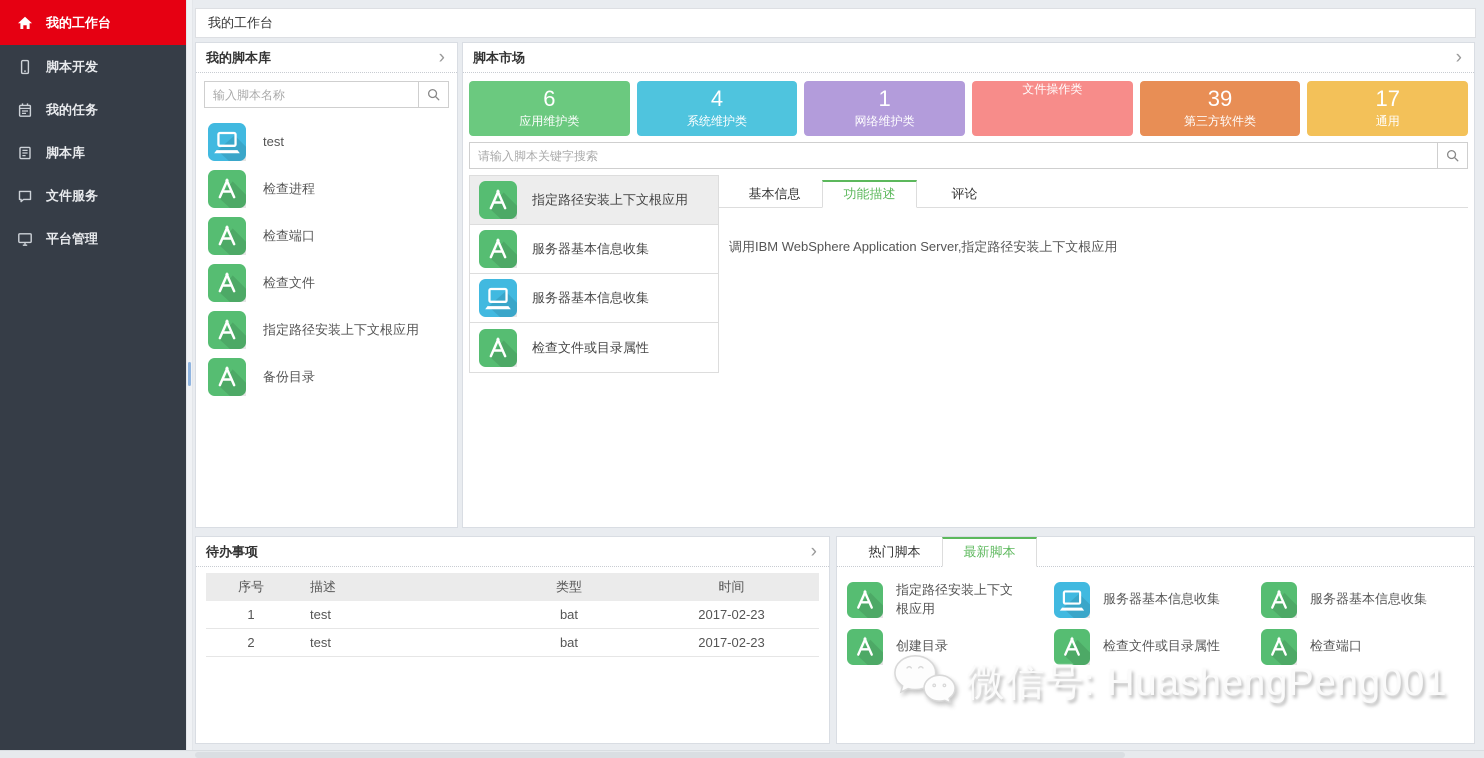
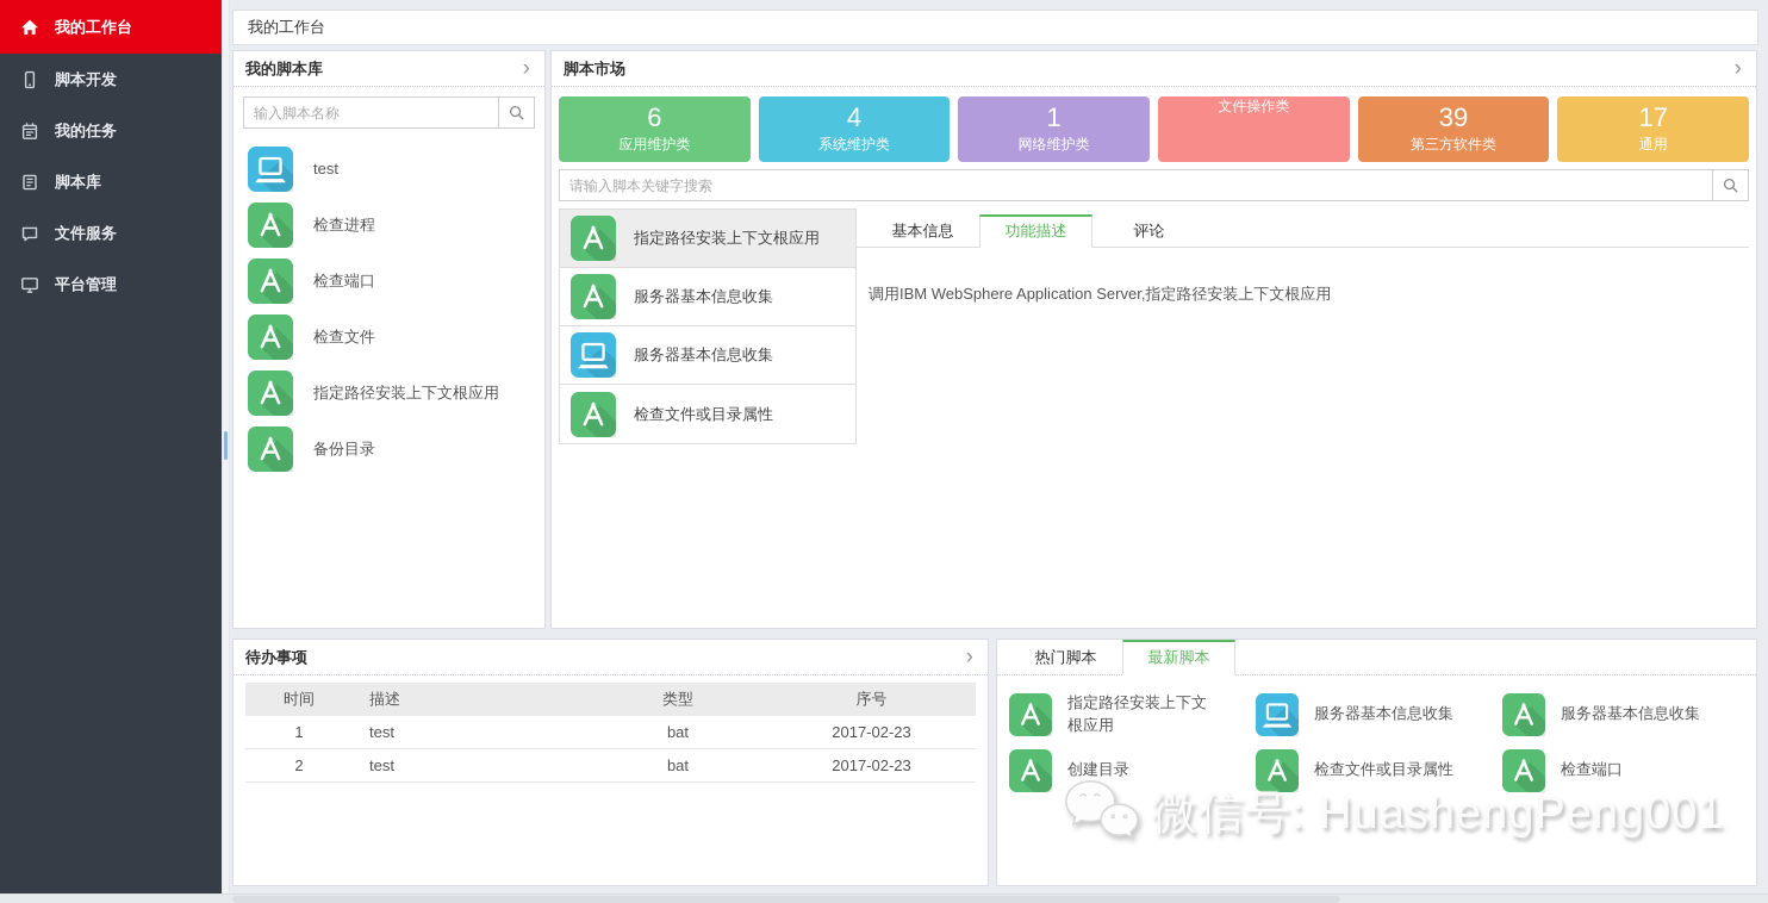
  我的工作台
  脚本开发
  我的任务
  脚本库
  文件服务
  平台管理
  我的工作台
  我的脚本库
  ›
  输入脚本名称
  test
  检查进程
  检查端口
  检查文件
  指定路径安装上下文根应用
  备份目录
  脚本市场
  ›
  6
  应用维护类
  4
  系统维护类
  1
  网络维护类
  文件操作类
  39
  第三方软件类
  17
  通用
  请输入脚本关键字搜索
  指定路径安装上下文根应用
  服务器基本信息收集
  服务器基本信息收集
  检查文件或目录属性
  基本信息
  功能描述
  评论
  调用IBM WebSphere Application Server,指定路径安装上下文根应用
  待办事项
  ›
- 序号
+ 时间
  描述
  类型
- 时间
+ 序号
  1
  test
  bat
  2017-02-23
  2
  test
  bat
  2017-02-23
  热门脚本
  最新脚本
  指定路径安装上下文根应用
  服务器基本信息收集
  服务器基本信息收集
  创建目录
  检查文件或目录属性
  检查端口
  微信号: HuashengPeng001
